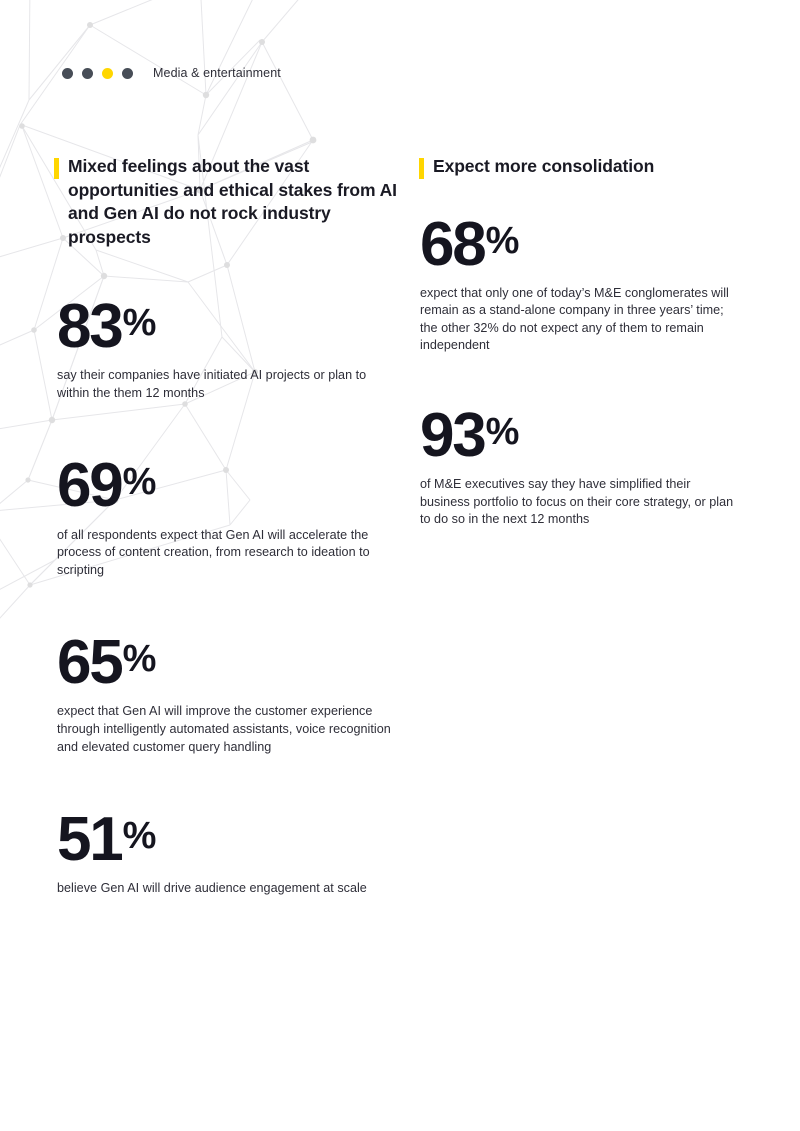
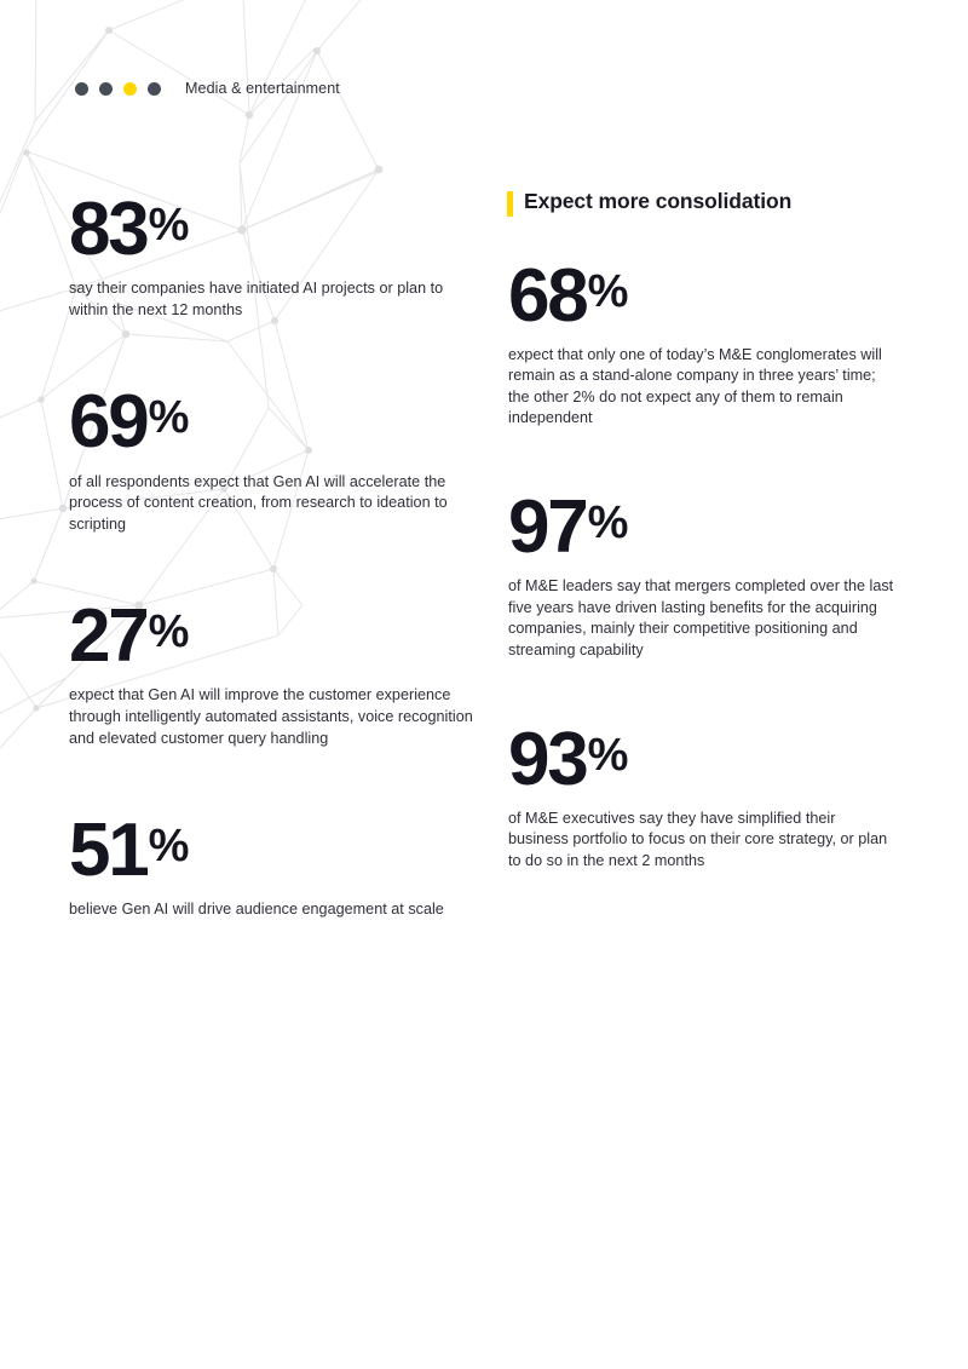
  Media & entertainment
- Mixed feelings about the vast opportunities and ethical stakes from AI and Gen AI do not rock industry prospects
  83%
- say their companies have initiated AI projects or plan to within the them 12 months
+ say their companies have initiated AI projects or plan to within the next 12 months
  69%
  of all respondents expect that Gen AI will accelerate the process of content creation, from research to ideation to scripting
- 65%
+ 27%
  expect that Gen AI will improve the customer experience through intelligently automated assistants, voice recognition and elevated customer query handling
  51%
  believe Gen AI will drive audience engagement at scale
  Expect more consolidation
  68%
- expect that only one of today’s M&E conglomerates will remain as a stand-alone company in three years’ time; the other 32% do not expect any of them to remain independent
+ expect that only one of today’s M&E conglomerates will remain as a stand-alone company in three years’ time; the other 2% do not expect any of them to remain independent
+ 97%
+ of M&E leaders say that mergers completed over the last five years have driven lasting benefits for the acquiring companies, mainly their competitive positioning and streaming capability
  93%
- of M&E executives say they have simplified their business portfolio to focus on their core strategy, or plan to do so in the next 12 months
+ of M&E executives say they have simplified their business portfolio to focus on their core strategy, or plan to do so in the next 2 months
